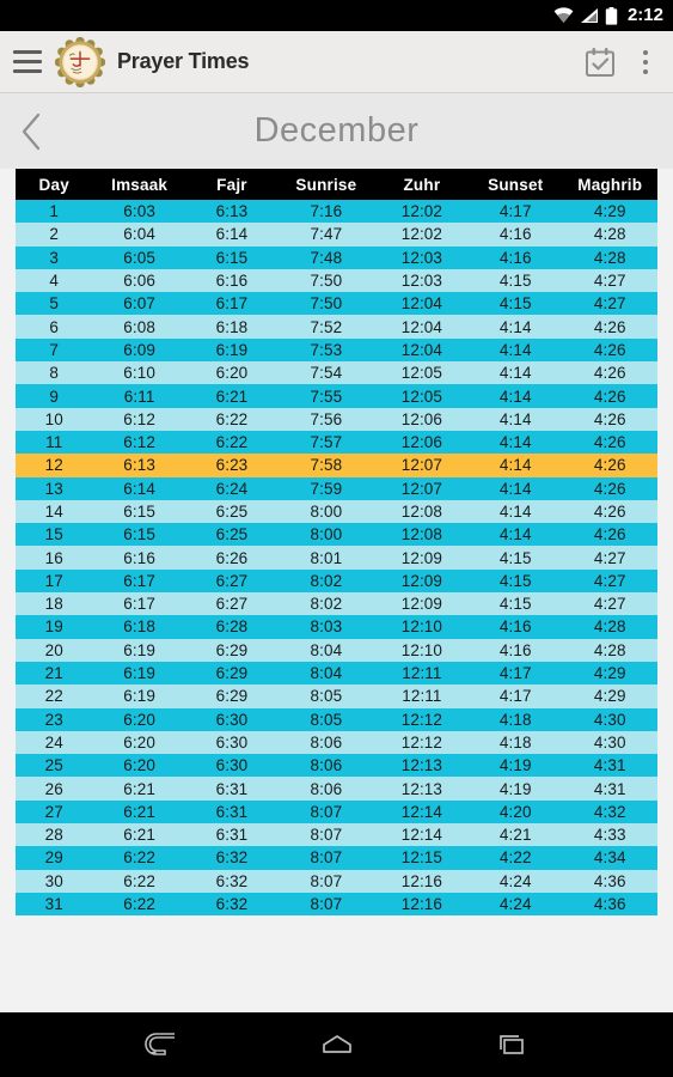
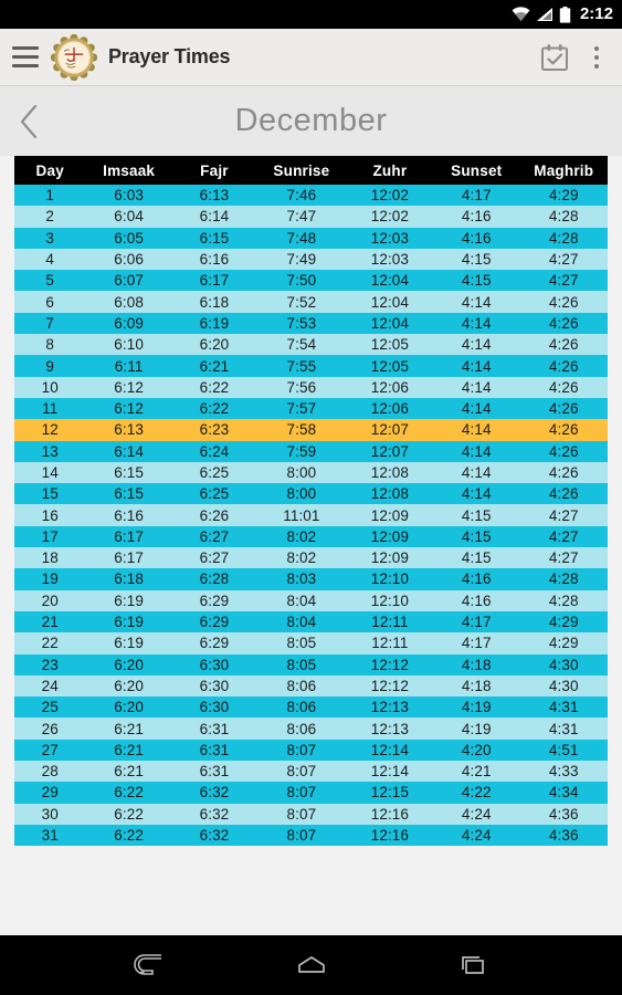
  2:12
  Prayer Times
  December
  Day	Imsaak	Fajr	Sunrise	Zuhr	Sunset	Maghrib
- 1	6:03	6:13	7:16	12:02	4:17	4:29
+ 1	6:03	6:13	7:46	12:02	4:17	4:29
  2	6:04	6:14	7:47	12:02	4:16	4:28
  3	6:05	6:15	7:48	12:03	4:16	4:28
- 4	6:06	6:16	7:50	12:03	4:15	4:27
+ 4	6:06	6:16	7:49	12:03	4:15	4:27
  5	6:07	6:17	7:50	12:04	4:15	4:27
  6	6:08	6:18	7:52	12:04	4:14	4:26
  7	6:09	6:19	7:53	12:04	4:14	4:26
  8	6:10	6:20	7:54	12:05	4:14	4:26
  9	6:11	6:21	7:55	12:05	4:14	4:26
  10	6:12	6:22	7:56	12:06	4:14	4:26
  11	6:12	6:22	7:57	12:06	4:14	4:26
  12	6:13	6:23	7:58	12:07	4:14	4:26
  13	6:14	6:24	7:59	12:07	4:14	4:26
  14	6:15	6:25	8:00	12:08	4:14	4:26
  15	6:15	6:25	8:00	12:08	4:14	4:26
- 16	6:16	6:26	8:01	12:09	4:15	4:27
+ 16	6:16	6:26	11:01	12:09	4:15	4:27
  17	6:17	6:27	8:02	12:09	4:15	4:27
  18	6:17	6:27	8:02	12:09	4:15	4:27
  19	6:18	6:28	8:03	12:10	4:16	4:28
  20	6:19	6:29	8:04	12:10	4:16	4:28
  21	6:19	6:29	8:04	12:11	4:17	4:29
  22	6:19	6:29	8:05	12:11	4:17	4:29
  23	6:20	6:30	8:05	12:12	4:18	4:30
  24	6:20	6:30	8:06	12:12	4:18	4:30
  25	6:20	6:30	8:06	12:13	4:19	4:31
  26	6:21	6:31	8:06	12:13	4:19	4:31
- 27	6:21	6:31	8:07	12:14	4:20	4:32
+ 27	6:21	6:31	8:07	12:14	4:20	4:51
  28	6:21	6:31	8:07	12:14	4:21	4:33
  29	6:22	6:32	8:07	12:15	4:22	4:34
  30	6:22	6:32	8:07	12:16	4:24	4:36
  31	6:22	6:32	8:07	12:16	4:24	4:36
